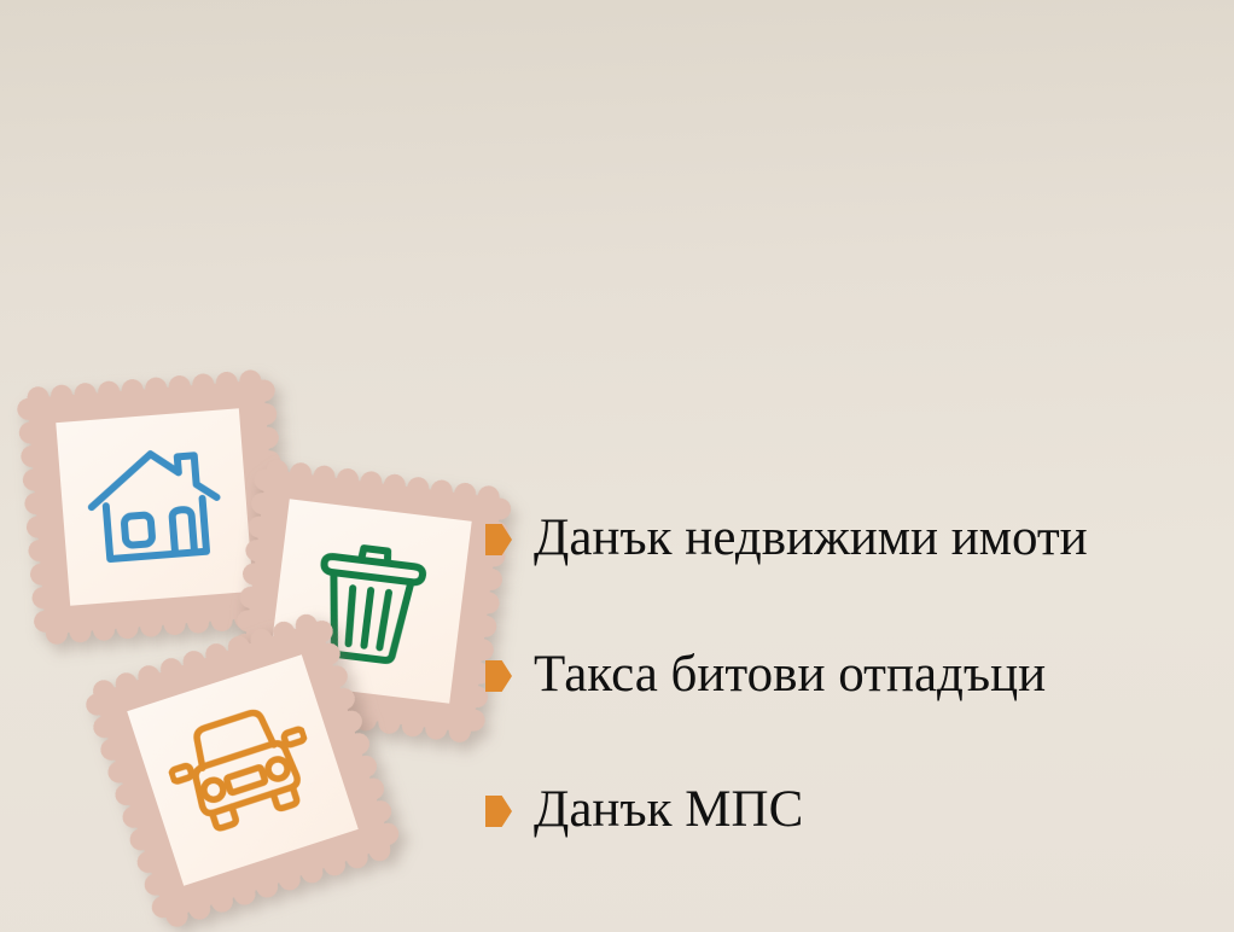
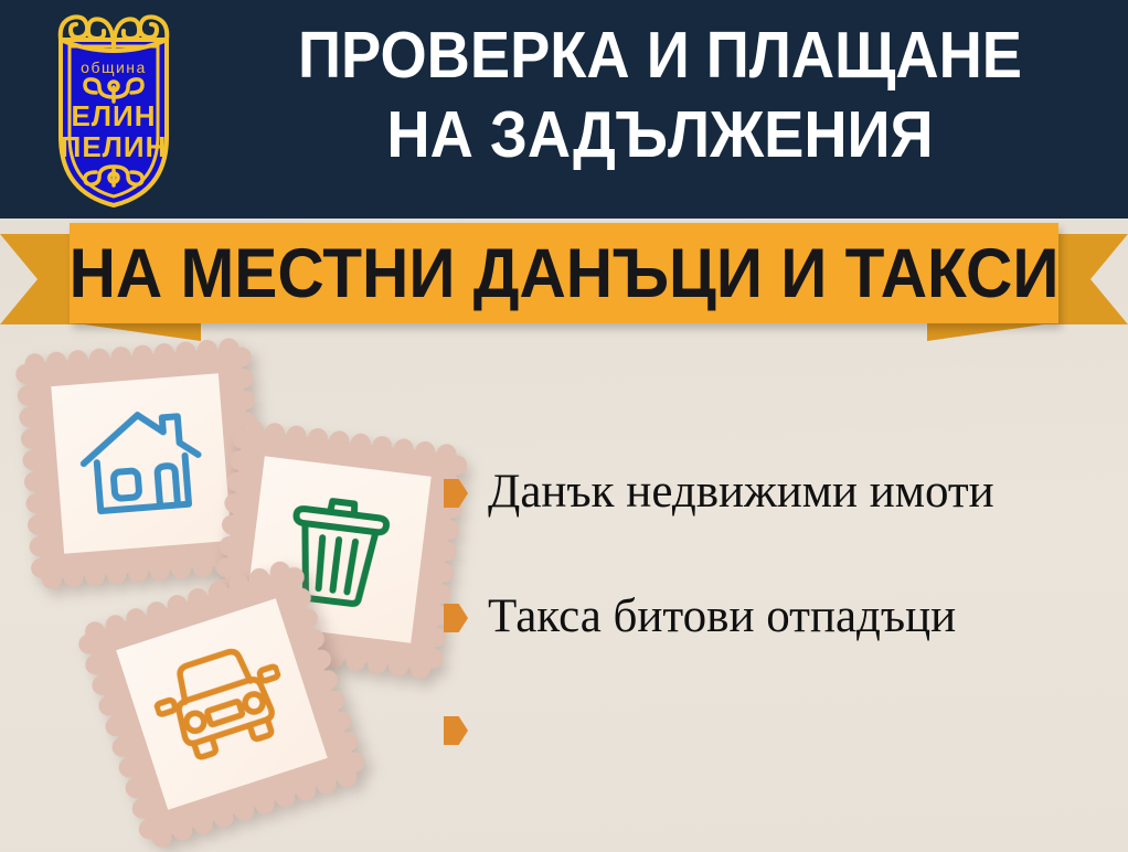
+ община
+ ЕЛИН
+ ПЕЛИН
+ ПРОВЕРКА И ПЛАЩАНЕ
+ НА ЗАДЪЛЖЕНИЯ
+ НА МЕСТНИ ДАНЪЦИ И ТАКСИ
  Данък недвижими имоти
  Такса битови отпадъци
- Данък МПС
